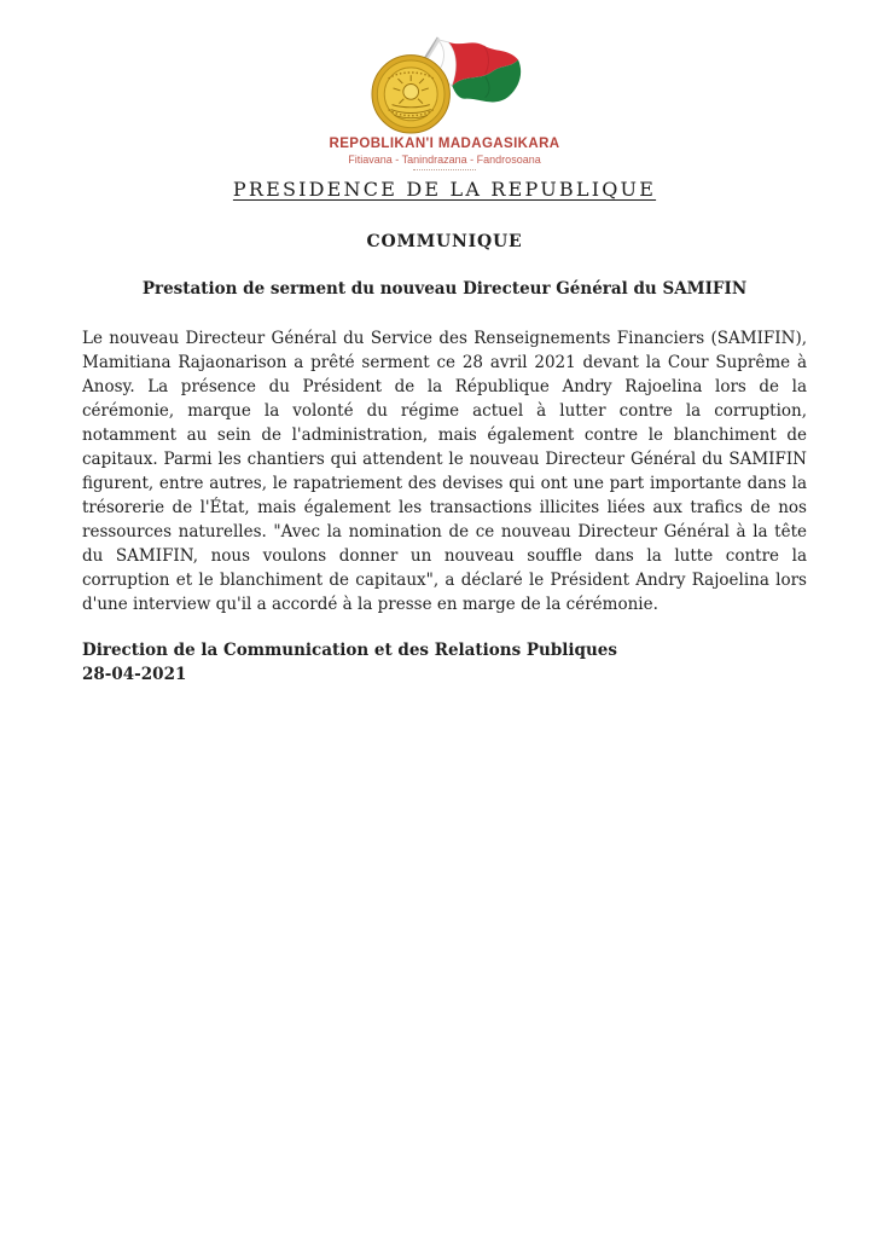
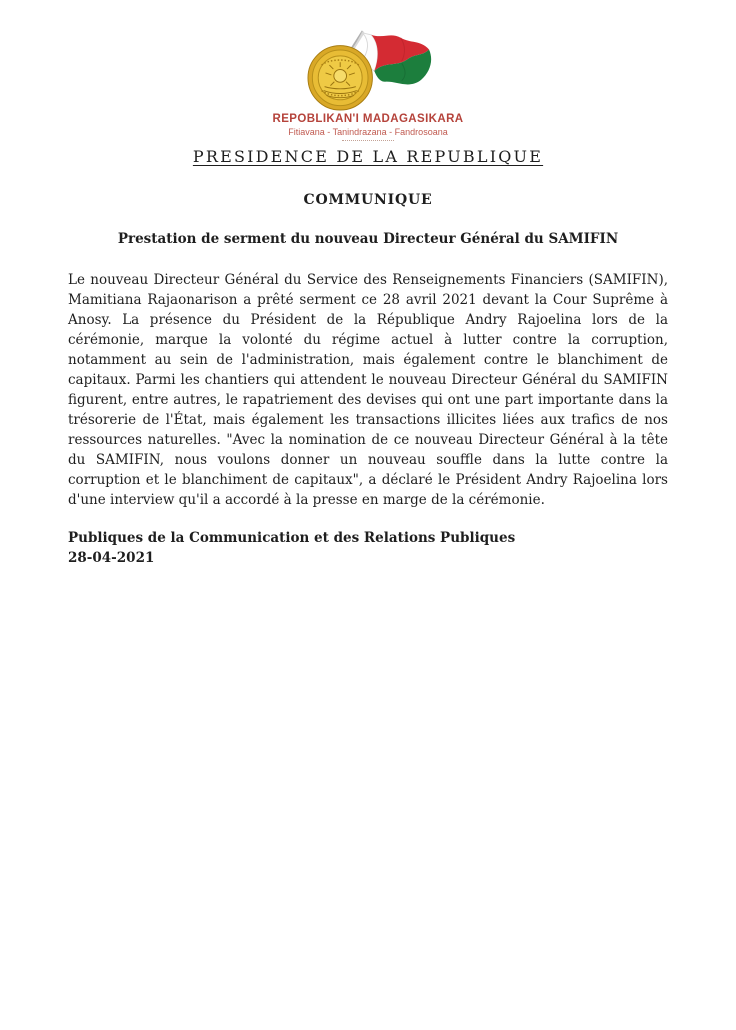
  REPOBLIKAN'I MADAGASIKARA
  Fitiavana - Tanindrazana - Fandrosoana
  PRESIDENCE DE LA REPUBLIQUE
  COMMUNIQUE
  Prestation de serment du nouveau Directeur Général du SAMIFIN
  Le nouveau Directeur Général du Service des Renseignements Financiers (SAMIFIN), Mamitiana Rajaonarison a prêté serment ce 28 avril 2021 devant la Cour Suprême à Anosy. La présence du Président de la République Andry Rajoelina lors de la cérémonie, marque la volonté du régime actuel à lutter contre la corruption, notamment au sein de l'administration, mais également contre le blanchiment de capitaux. Parmi les chantiers qui attendent le nouveau Directeur Général du SAMIFIN figurent, entre autres, le rapatriement des devises qui ont une part importante dans la trésorerie de l'État, mais également les transactions illicites liées aux trafics de nos ressources naturelles. "Avec la nomination de ce nouveau Directeur Général à la tête du SAMIFIN, nous voulons donner un nouveau souffle dans la lutte contre la corruption et le blanchiment de capitaux", a déclaré le Président Andry Rajoelina lors d'une interview qu'il a accordé à la presse en marge de la cérémonie.
- Direction de la Communication et des Relations Publiques
+ Publiques de la Communication et des Relations Publiques
  28-04-2021
